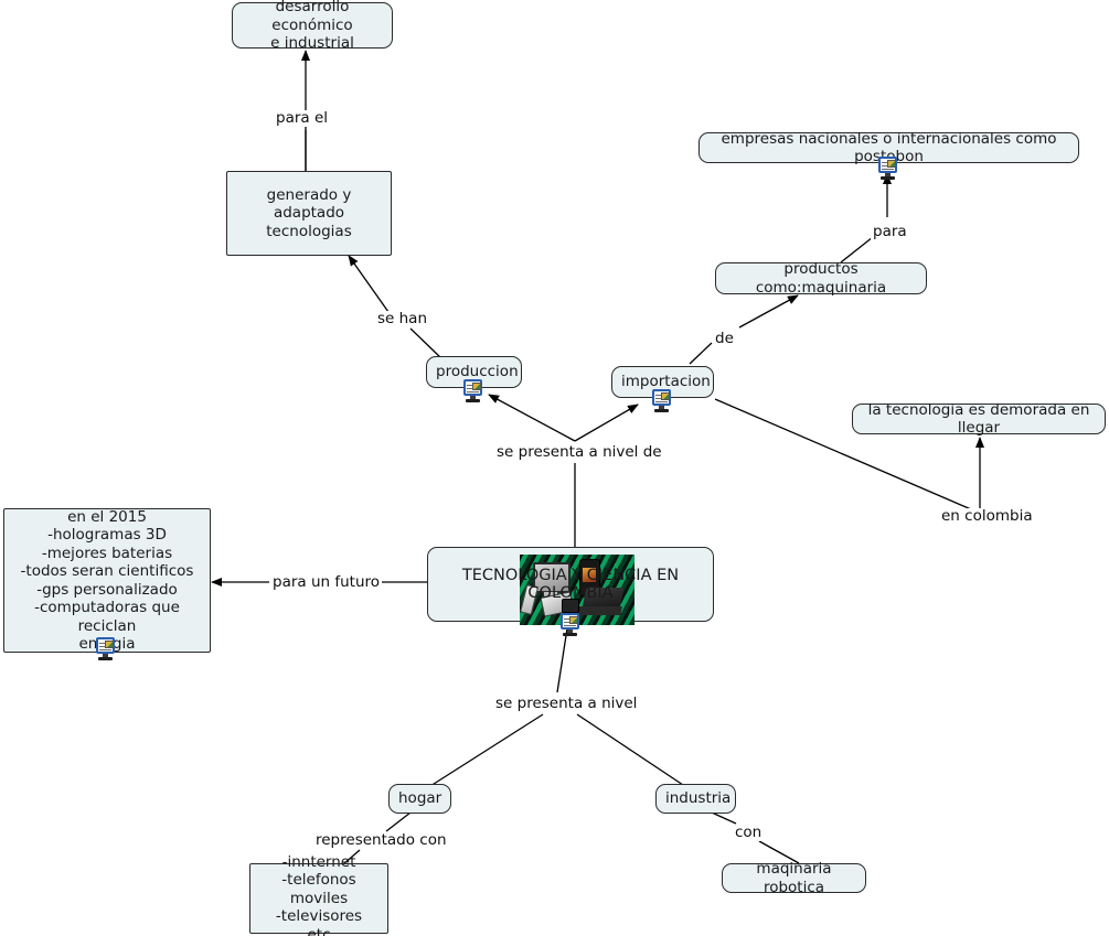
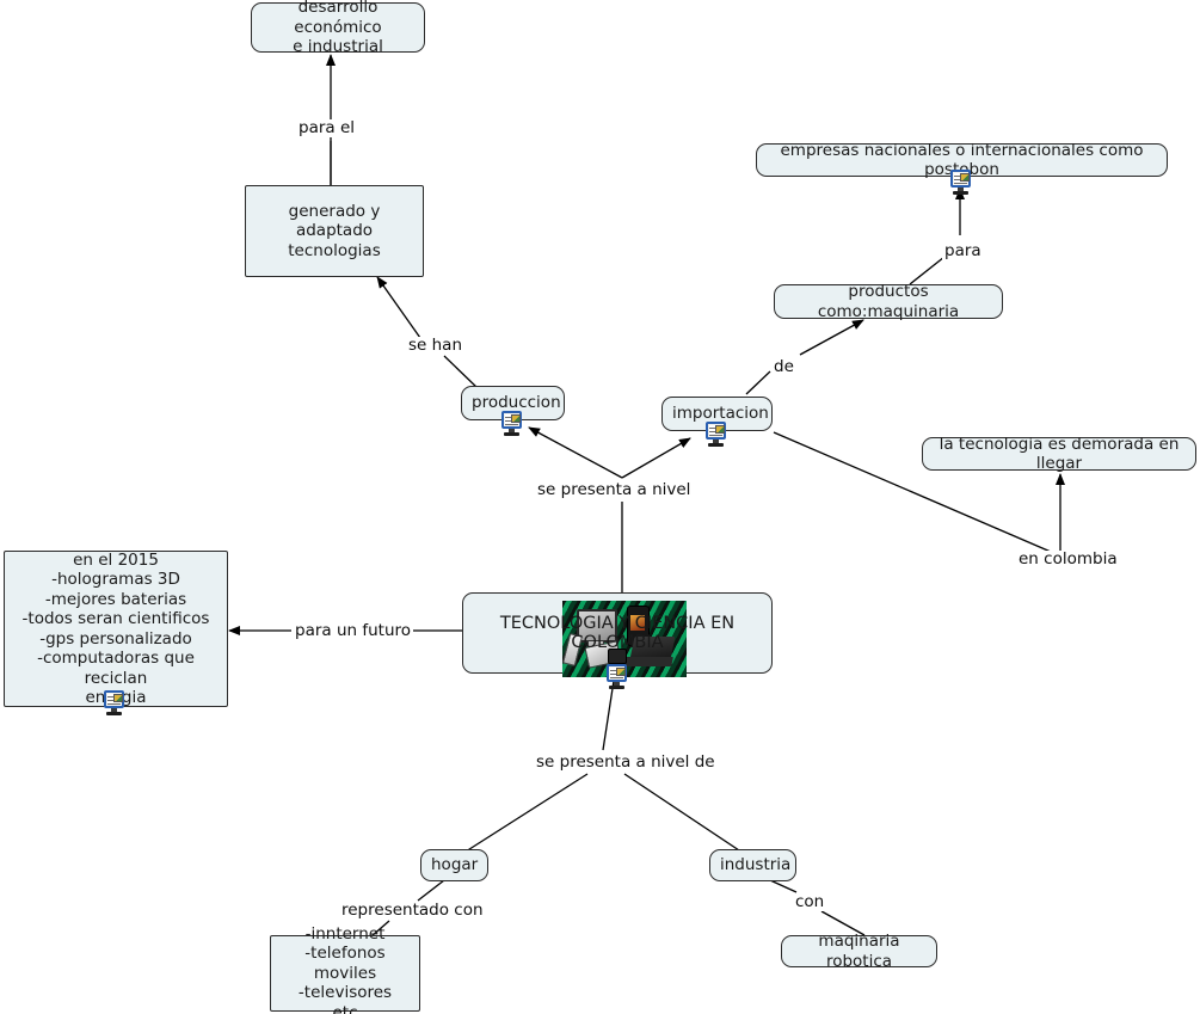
  desarrollo económico
  e industrial
  generado y adaptado
  tecnologias
  empresas nacionales o internacionales como posbon
  productos como:maquinaria
  produccion
  importacion
  la tecnologia es demorada en llegar
  en el 2015
  -hologramas 3D
  -mejores baterias
  -todos seran cientificos
  -gps personalizado
  -computadoras que reciclan
  engia
  TECNOLOGIA Y CIENCIA EN COLOMBIA
  hogar
  industria
  -innternet
  -telefonos moviles
  -televisores
  etc
  maqinaria robotica
  para el
  se han
  para
  de
- se presenta a nivel de
+ se presenta a nivel
  en colombia
  para un futuro
- se presenta a nivel
+ se presenta a nivel de
  representado con
  con
